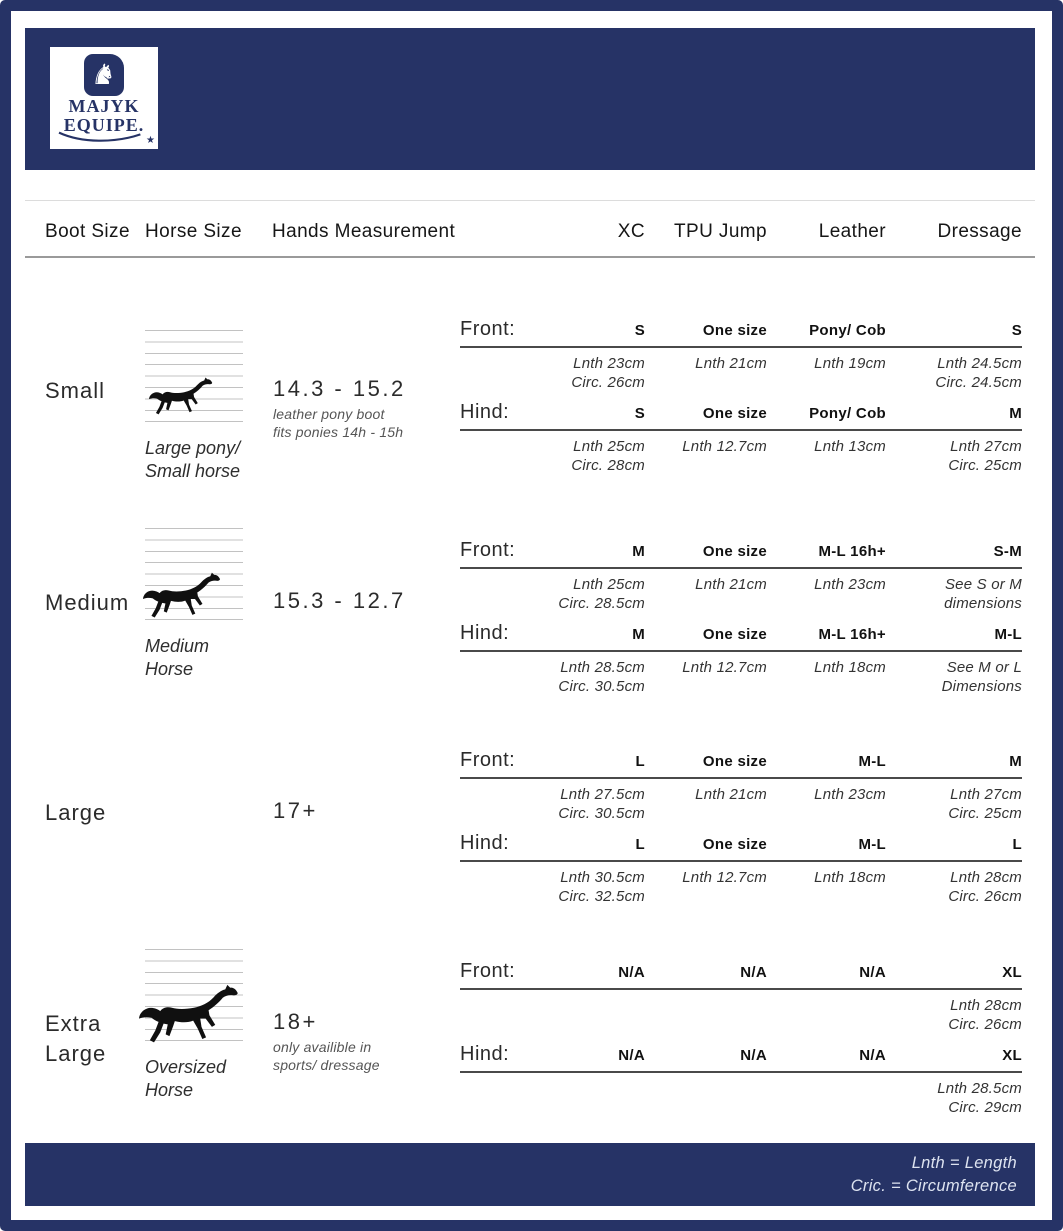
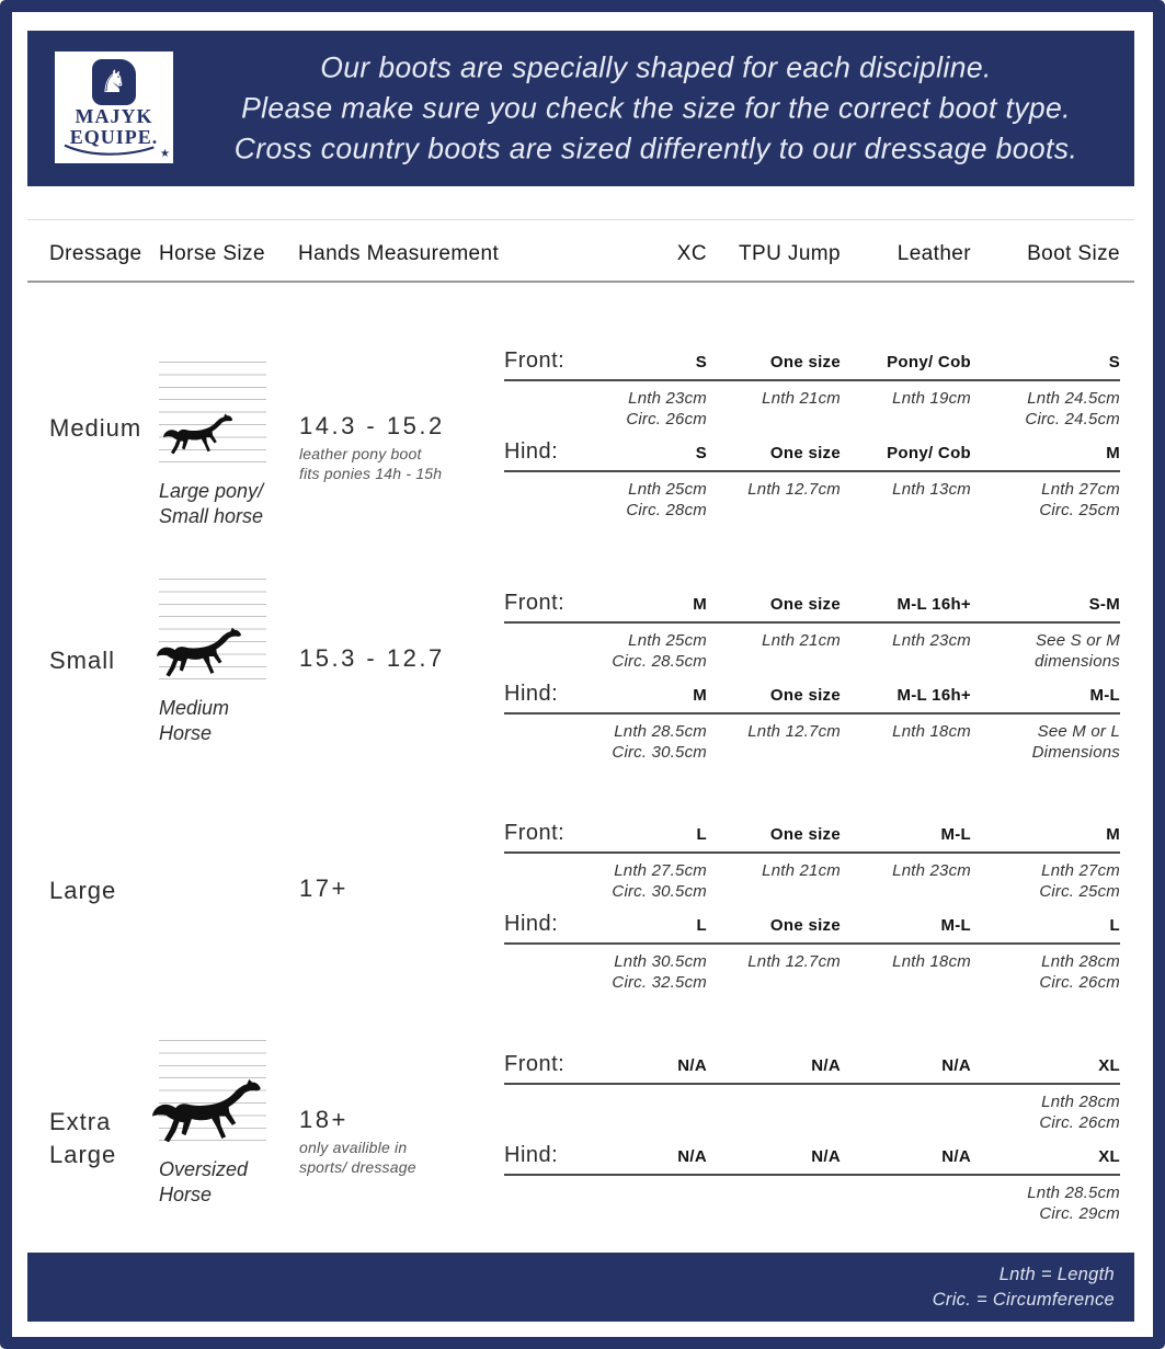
  MAJYK
  EQUIPE.
  ★
+ Our boots are specially shaped for each discipline.
+ Please make sure you check the size for the correct boot type.
+ Cross country boots are sized differently to our dressage boots.
- Boot Size
+ Dressage
  Horse Size
  Hands Measurement
  XC
  TPU Jump
  Leather
- Dressage
+ Boot Size
- Small
+ Medium
  Large pony/
  Small horse
  14.3 - 15.2
  leather pony boot
  fits ponies 14h - 15h
  Front:
  S
  One size
  Pony/ Cob
  S
  Lnth 23cm
  Circ. 26cm
  Lnth 21cm
  Lnth 19cm
  Lnth 24.5cm
  Circ. 24.5cm
  Hind:
  S
  One size
  Pony/ Cob
  M
  Lnth 25cm
  Circ. 28cm
  Lnth 12.7cm
  Lnth 13cm
  Lnth 27cm
  Circ. 25cm
- Medium
+ Small
  Medium Horse
  15.3 - 12.7
  Front:
  M
  One size
  M-L 16h+
  S-M
  Lnth 25cm
  Circ. 28.5cm
  Lnth 21cm
  Lnth 23cm
  See S or M
  dimensions
  Hind:
  M
  One size
  M-L 16h+
  M-L
  Lnth 28.5cm
  Circ. 30.5cm
  Lnth 12.7cm
  Lnth 18cm
  See M or L
  Dimensions
  Large
  17+
  Front:
  L
  One size
  M-L
  M
  Lnth 27.5cm
  Circ. 30.5cm
  Lnth 21cm
  Lnth 23cm
  Lnth 27cm
  Circ. 25cm
  Hind:
  L
  One size
  M-L
  L
  Lnth 30.5cm
  Circ. 32.5cm
  Lnth 12.7cm
  Lnth 18cm
  Lnth 28cm
  Circ. 26cm
  Extra
  Large
  Oversized
  Horse
  18+
  only availible in
  sports/ dressage
  Front:
  N/A
  N/A
  N/A
  XL
  Lnth 28cm
  Circ. 26cm
  Hind:
  N/A
  N/A
  N/A
  XL
  Lnth 28.5cm
  Circ. 29cm
  Lnth = Length
  Cric. = Circumference
